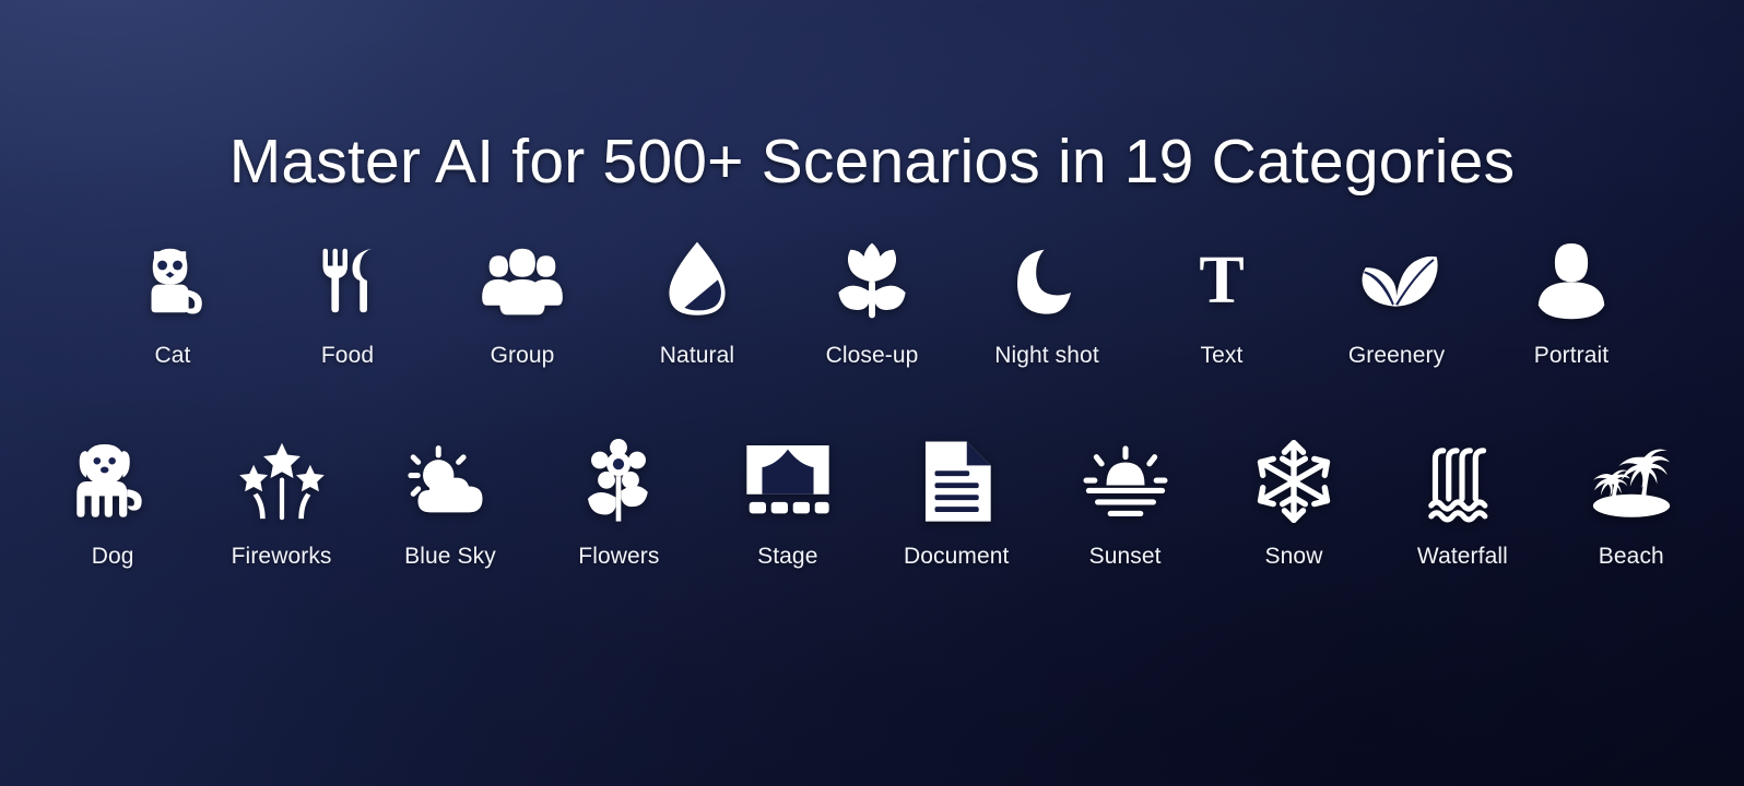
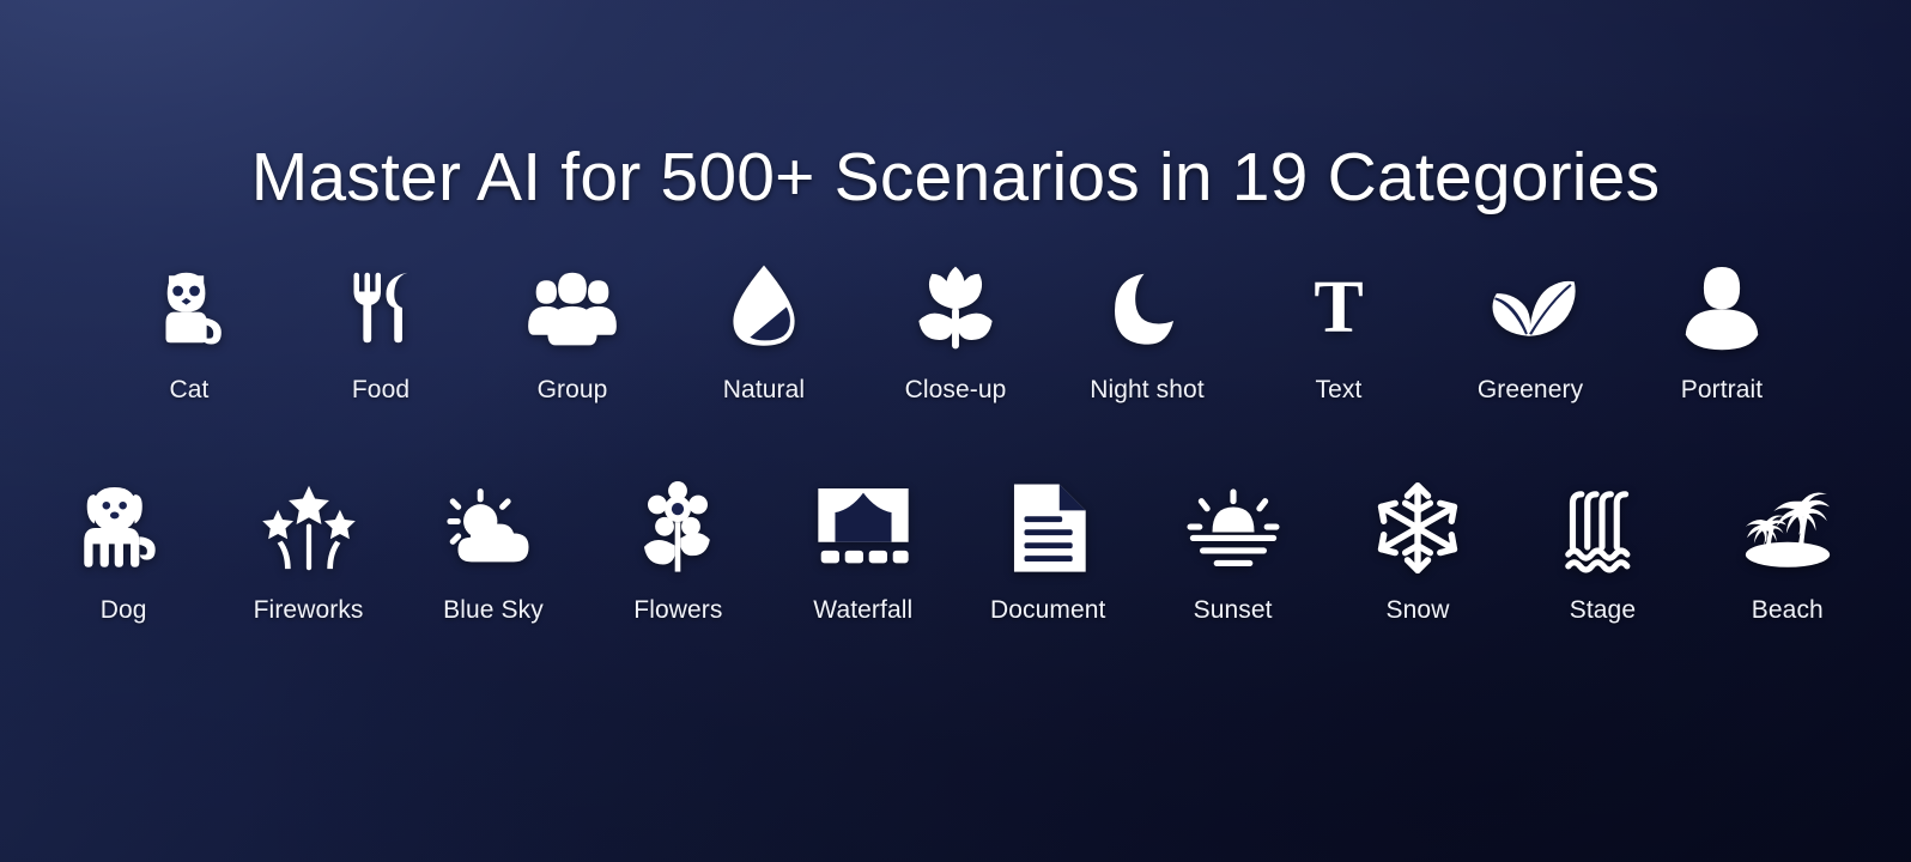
  Master AI for 500+ Scenarios in 19 Categories
  Cat
  Food
  Group
  Natural
  Close-up
  Night shot
  T
  Text
  Greenery
  Portrait
  Dog
  Fireworks
  Blue Sky
  Flowers
- Stage
+ Waterfall
  Document
  Sunset
  Snow
- Waterfall
+ Stage
  Beach
